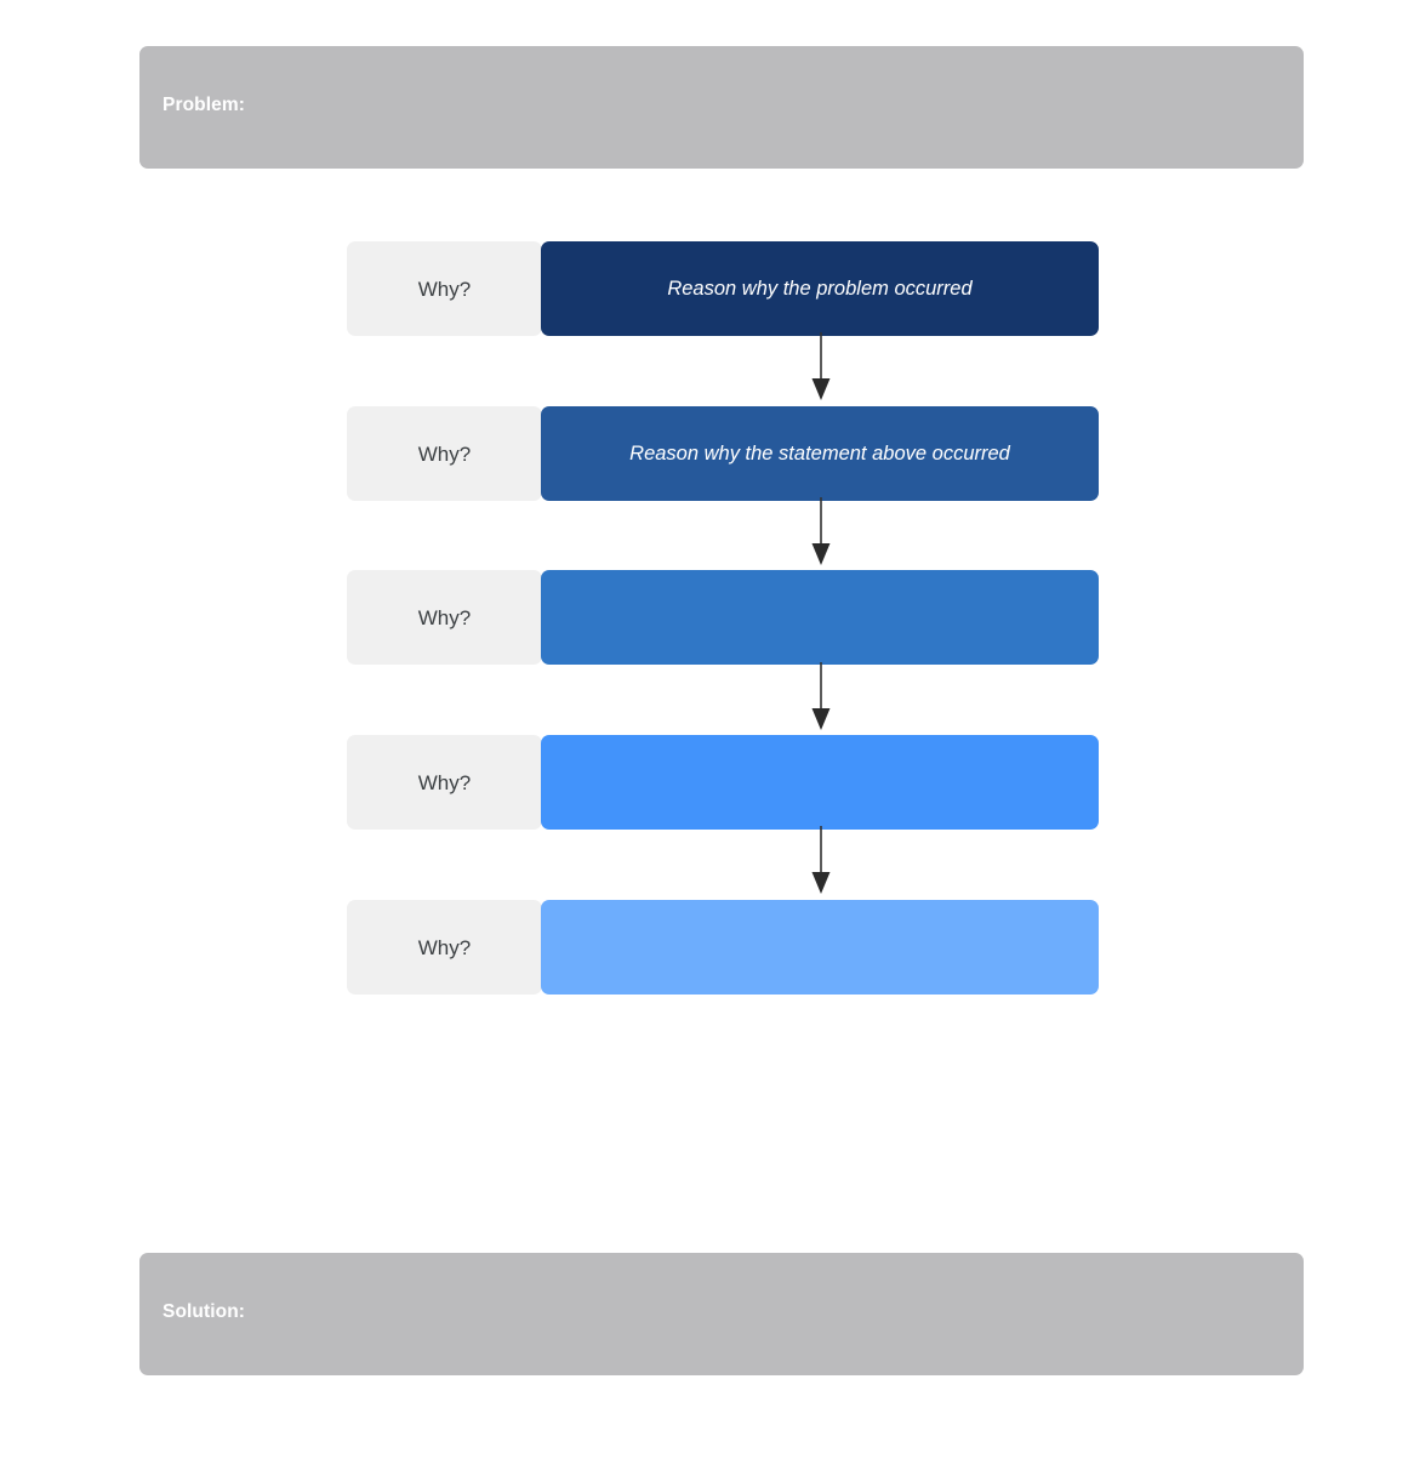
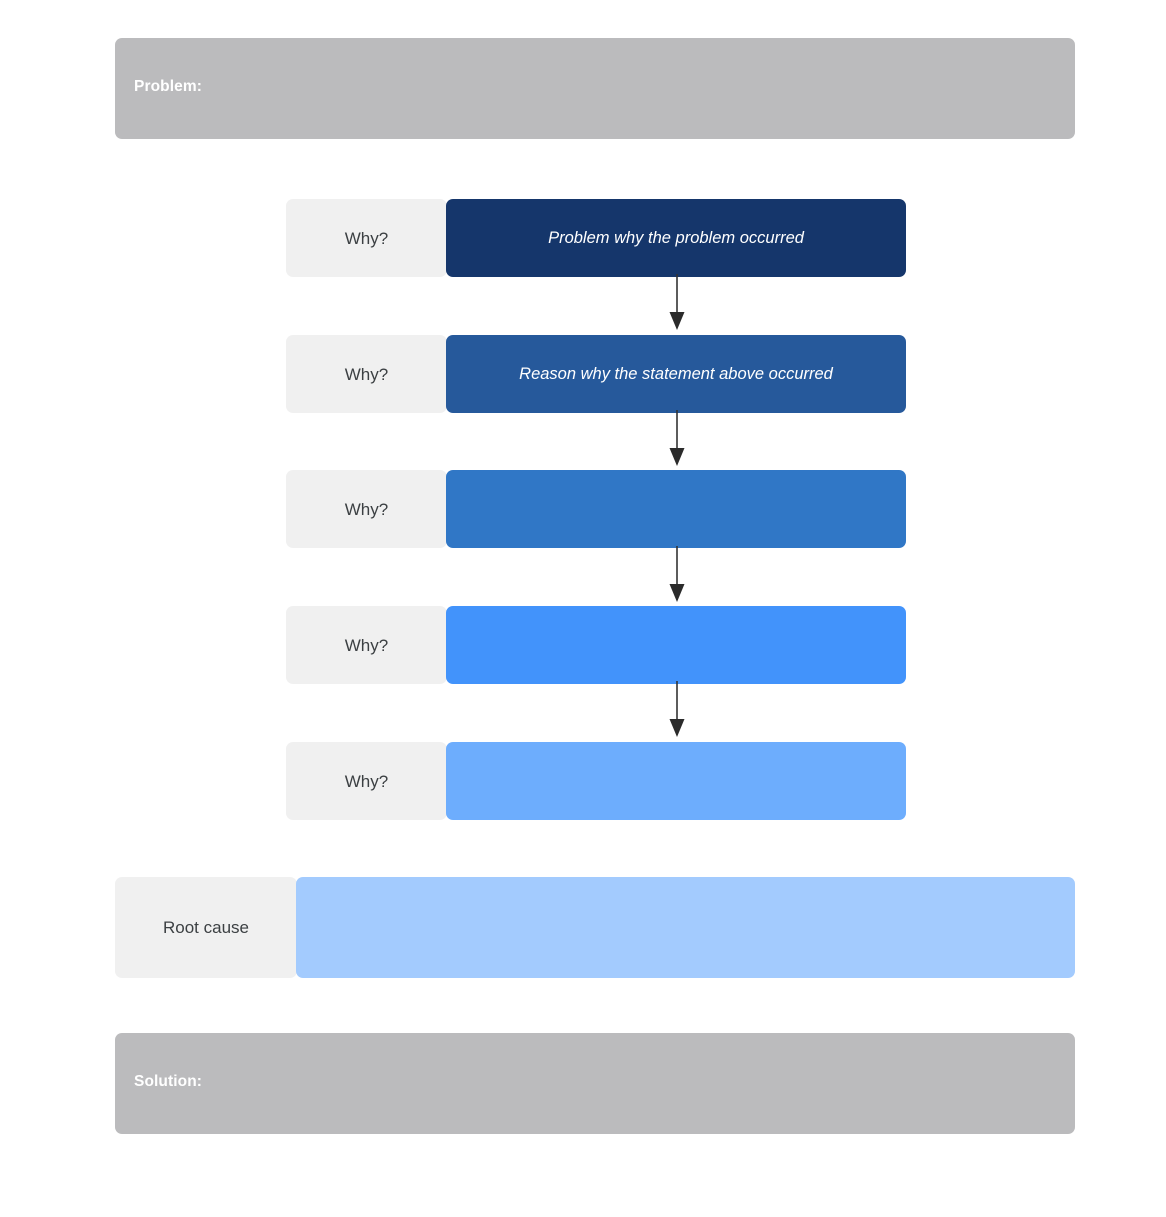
  Problem:
  Why?
- Reason why the problem occurred
+ Problem why the problem occurred
  Why?
  Reason why the statement above occurred
  Why?
  Why?
  Why?
+ Root cause
  Solution:
